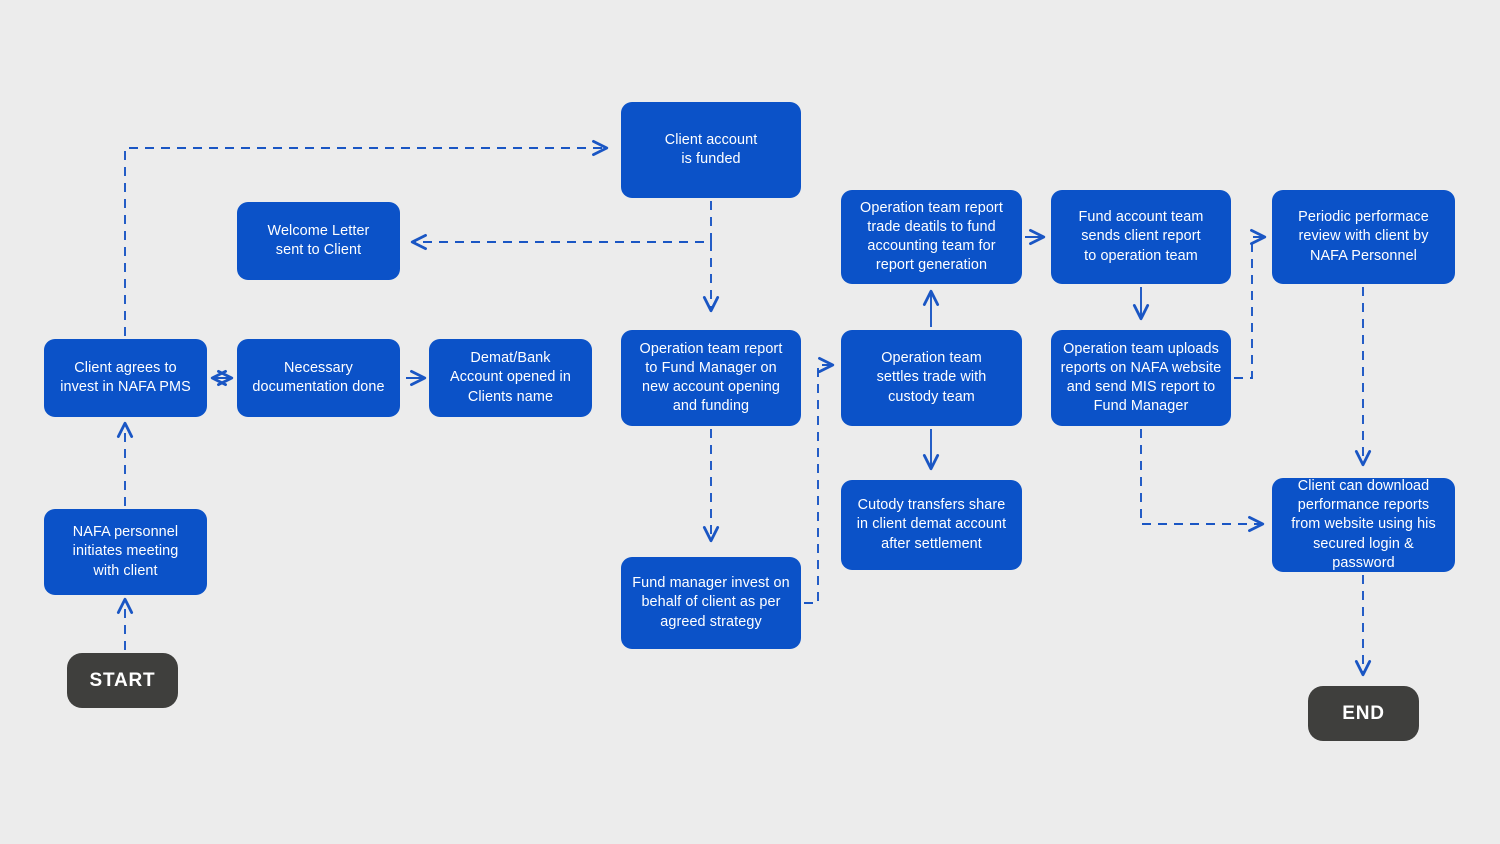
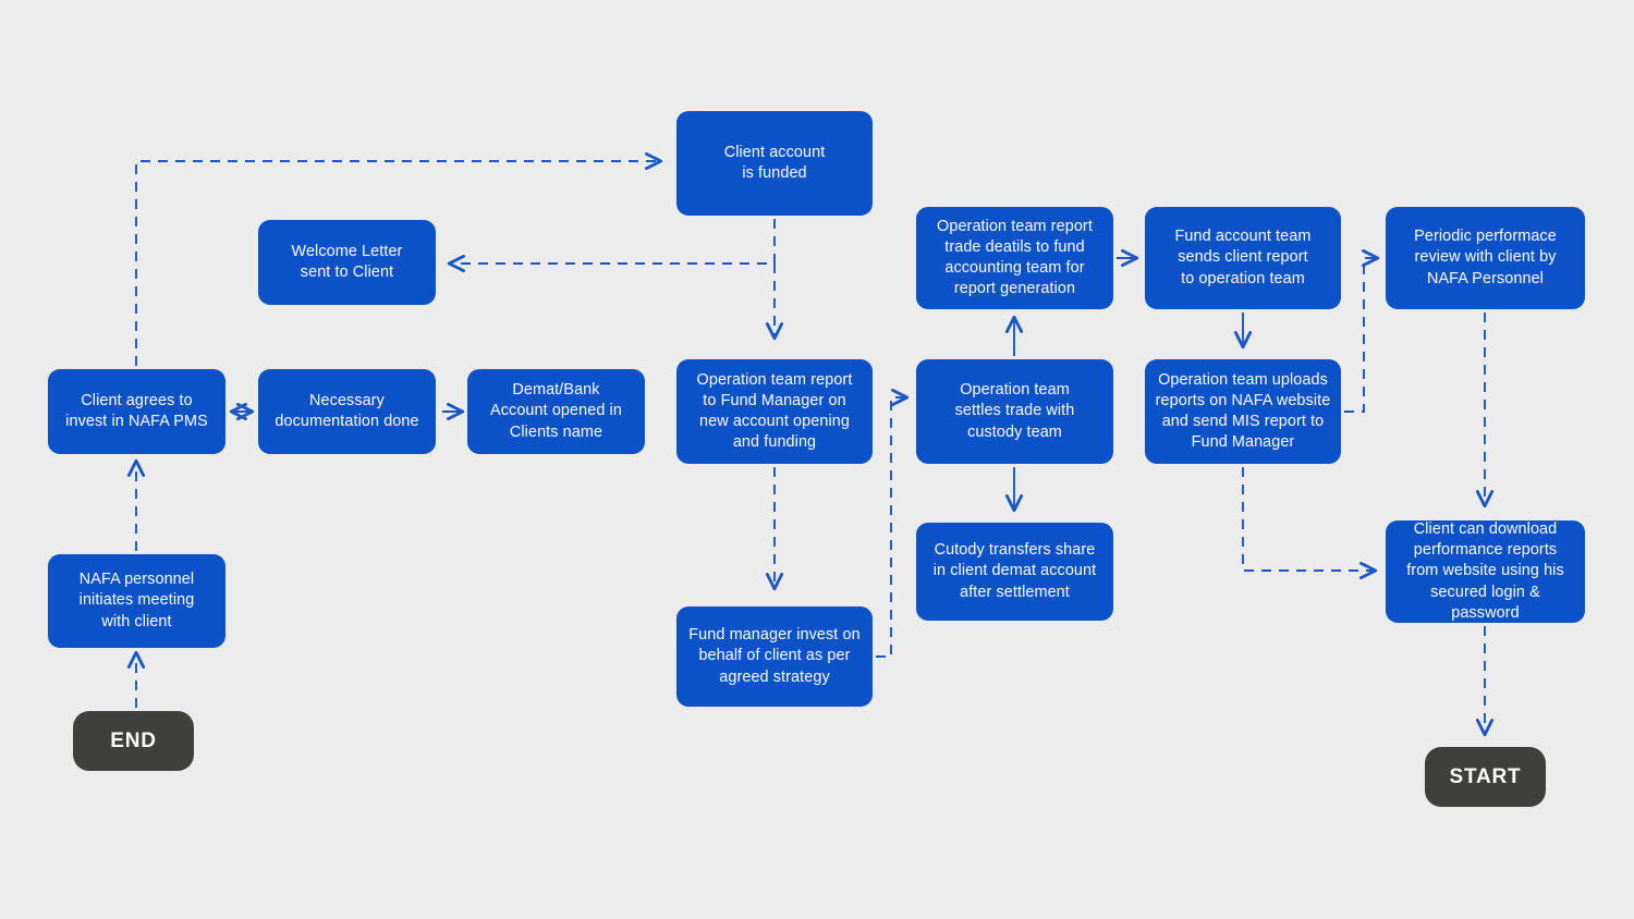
- START
+ END
  NAFA personnel
  initiates meeting
  with client
  Client agrees to
  invest in NAFA PMS
  Necessary
  documentation done
  Demat/Bank
  Account opened in
  Clients name
  Welcome Letter
  sent to Client
  Client account
  is funded
  Operation team report
  to Fund Manager on
  new account opening
  and funding
  Fund manager invest on
  behalf of client as per
  agreed strategy
  Operation team
  settles trade with
  custody team
  Cutody transfers share
  in client demat account
  after settlement
  Operation team report
  trade deatils to fund
  accounting team for
  report generation
  Fund account team
  sends client report
  to operation team
  Operation team uploads
  reports on NAFA website
  and send MIS report to
  Fund Manager
  Periodic performace
  review with client by
  NAFA Personnel
  Client can download
  performance reports
  from website using his
  secured login & password
- END
+ START
